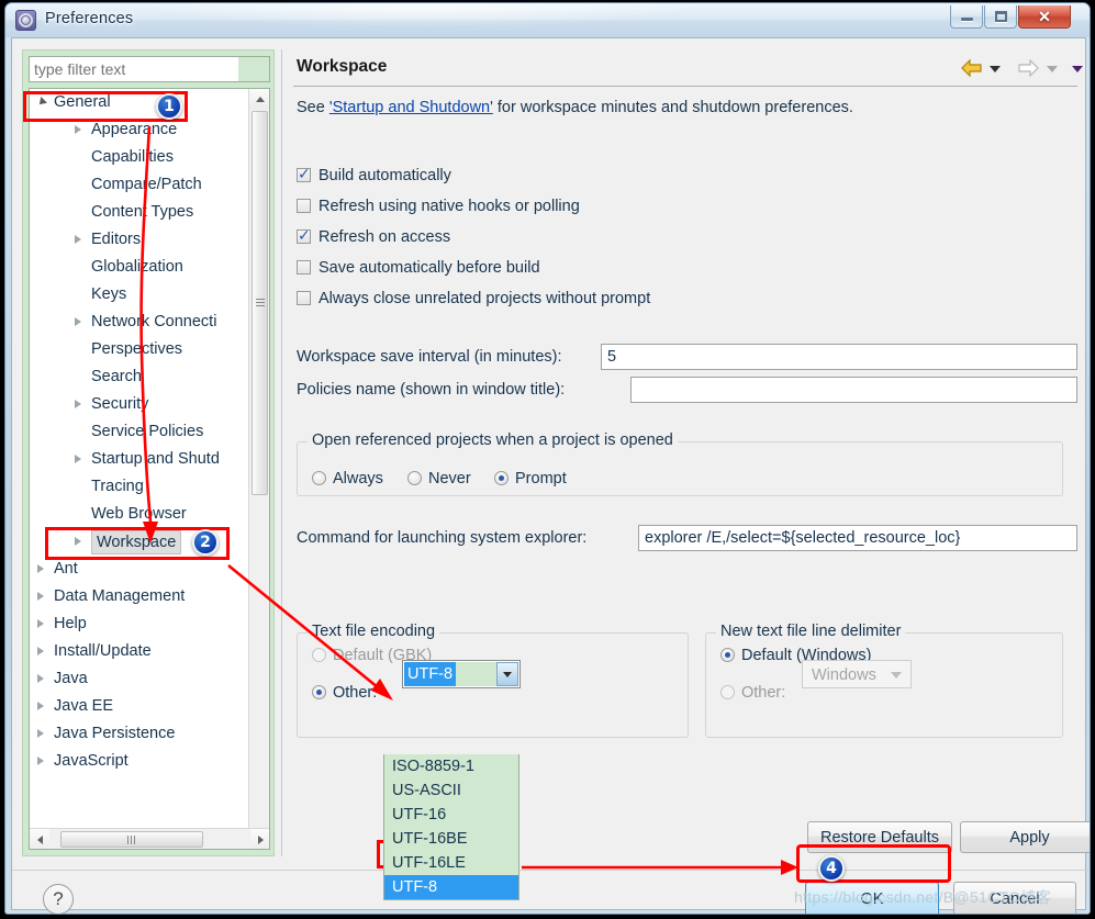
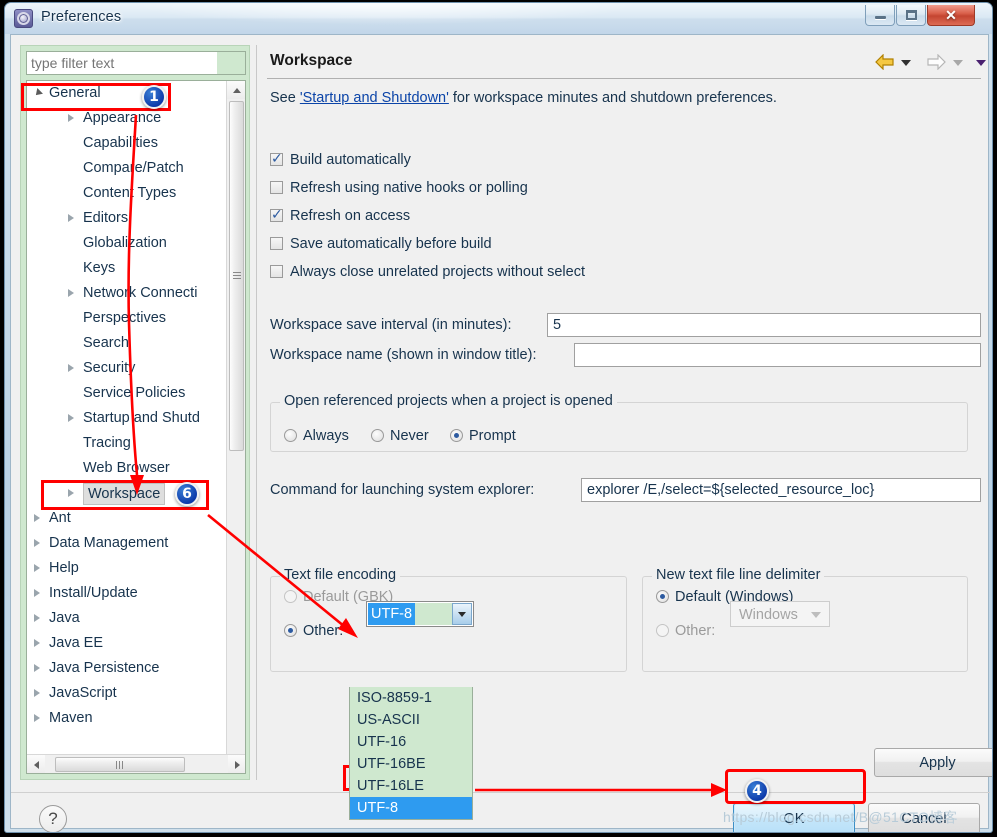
  Preferences
  ✕
  type filter text
  General
  Appearance
  Capabilties
  Compae/Patch
  Conten Types
  Editors
  Globalization
  Keys
  Network Connecti
  Perspectives
  Search
  Securit
  Service Policies
  Startup and Shutd
  Tracing
  Web Brwser
  Workspace
  Ant
  Data Management
  Help
  Install/Update
  Java
  Java EE
  Java Persistence
  JavaScript
+ Maven
  Workspace
  See 'Startup and Shutdown' for workspace minutes and shutdown preferences.
  Build automatically
  Refresh using native hooks or polling
  Refresh on access
  Save automatically before build
- Always close unrelated projects without prompt
+ Always close unrelated projects without select
  Workspace save interval (in minutes):
  5
- Policies name (shown in window title):
+ Workspace name (shown in window title):
  Open referenced projects when a project is opened
  Always
  Never
  Prompt
  Command for launching system explorer:
  explorer /E,/select=${selected_resource_loc}
  Text file encoding
  efault (GBK)
  Other:
  UTF-8
  New text file line delimiter
  Default (Windows)
  Other:
  Windows
- Restore Defaults
  Apply
  ISO-8859-1
  US-ASCII
  UTF-16
  UTF-16BE
  UTF-16LE
  UTF-8
  ?
  OK
  Cancel
  1
- 2
+ 6
  4
  https://blog.csdn.net/B@51CTO博客
